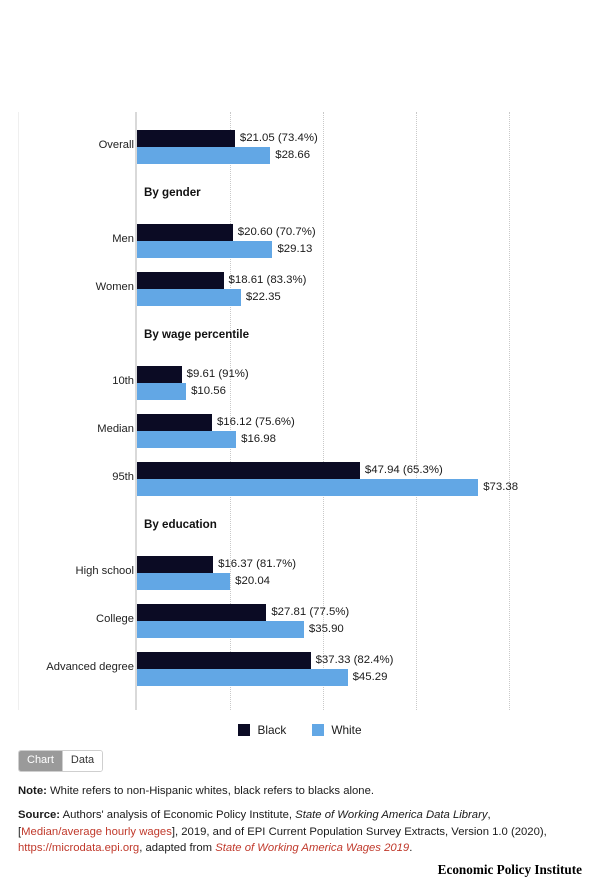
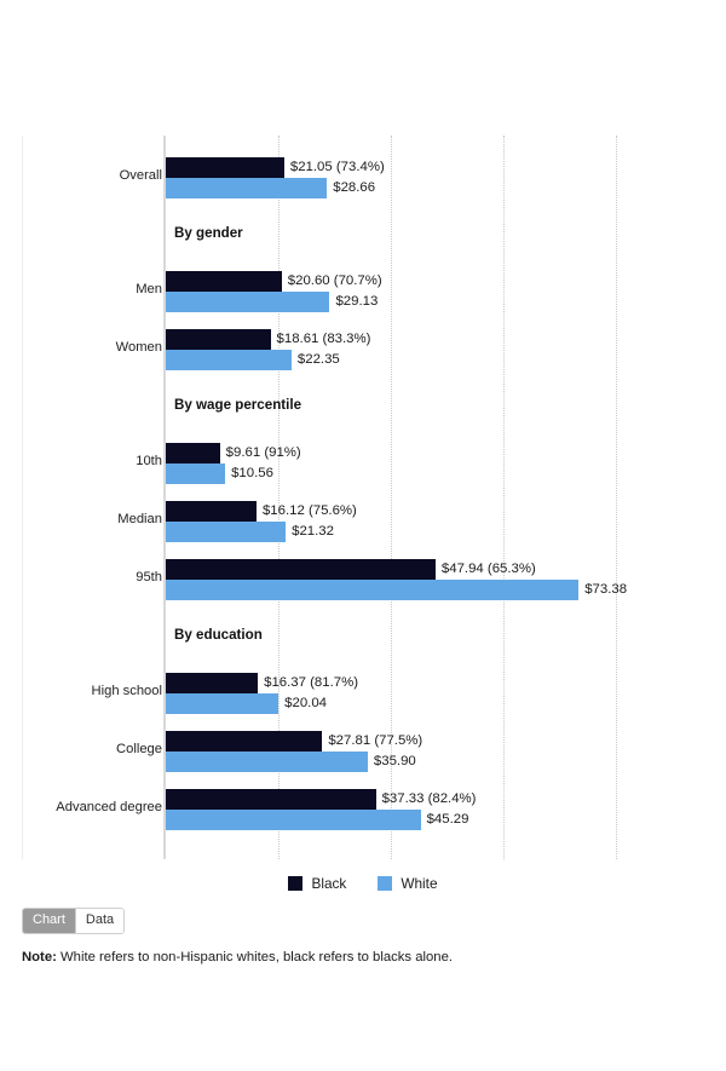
  Overall
  $21.05 (73.4%)
  $28.66
  By gender
  Men
  $20.60 (70.7%)
  $29.13
  Women
  $18.61 (83.3%)
  $22.35
  By wage percentile
  10th
  $9.61 (91%)
  $10.56
  Median
  $16.12 (75.6%)
- $16.98
+ $21.32
  95th
  $47.94 (65.3%)
  $73.38
  By education
  High school
  $16.37 (81.7%)
  $20.04
  College
  $27.81 (77.5%)
  $35.90
  Advanced degree
  $37.33 (82.4%)
  $45.29
  Black
  White
  Chart
  Data
  Note: White refers to non-Hispanic whites, black refers to blacks alone.
- Source: Authors' analysis of Economic Policy Institute, State of Working America Data Library, [Median/average hourly wages], 2019, and of EPI Current Population Survey Extracts, Version 1.0 (2020), https://microdata.epi.org, adapted from State of Working America Wages 2019.
- Economic Policy Institute
